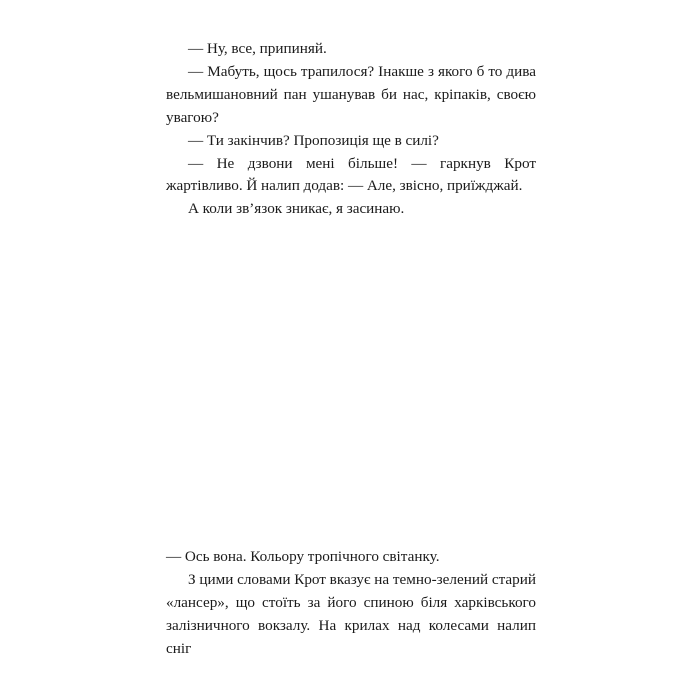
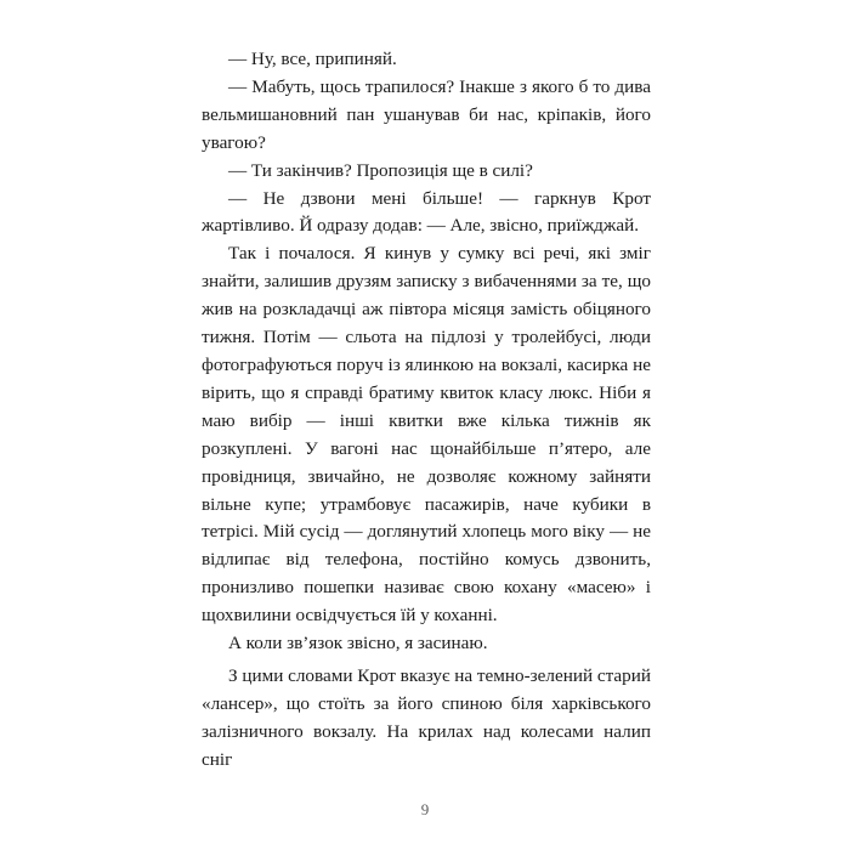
  — Ну, все, припиняй.
- — Мабуть, щось трапилося? Інакше з якого б то дива вельмишановний пан ушанував би нас, кріпаків, своєю увагою?
+ — Мабуть, щось трапилося? Інакше з якого б то дива вельмишановний пан ушанував би нас, кріпаків, його увагою?
  — Ти закінчив? Пропозиція ще в силі?
- — Не дзвони мені більше! — гаркнув Крот жартівливо. Й налип додав: — Але, звісно, приїжджай.
+ — Не дзвони мені більше! — гаркнув Крот жартівливо. Й одразу додав: — Але, звісно, приїжджай.
+ Так і почалося. Я кинув у сумку всі речі, які зміг знайти, залишив друзям записку з вибаченнями за те, що жив на розкладачці аж півтора місяця замість обіцяного тижня. Потім — сльота на підлозі у тролейбусі, люди фотографуються поруч із ялинкою на вокзалі, касирка не вірить, що я справді братиму квиток класу люкс. Ніби я маю вибір — інші квитки вже кілька тижнів як розкуплені. У вагоні нас щонайбільше п’ятеро, але провідниця, звичайно, не дозволяє кожному зайняти вільне купе; утрамбовує пасажирів, наче кубики в тетрісі. Мій сусід — доглянутий хлопець мого віку — не відлипає від телефона, постійно комусь дзвонить, пронизливо пошепки називає свою кохану «масею» і щохвилини освідчується їй у коханні.
- А коли зв’язок зникає, я засинаю.
+ А коли зв’язок звісно, я засинаю.
- — Ось вона. Кольору тропічного світанку.
  З цими словами Крот вказує на темно-зелений старий «лансер», що стоїть за його спиною біля харківського залізничного вокзалу. На крилах над колесами налип сніг
+ 9
